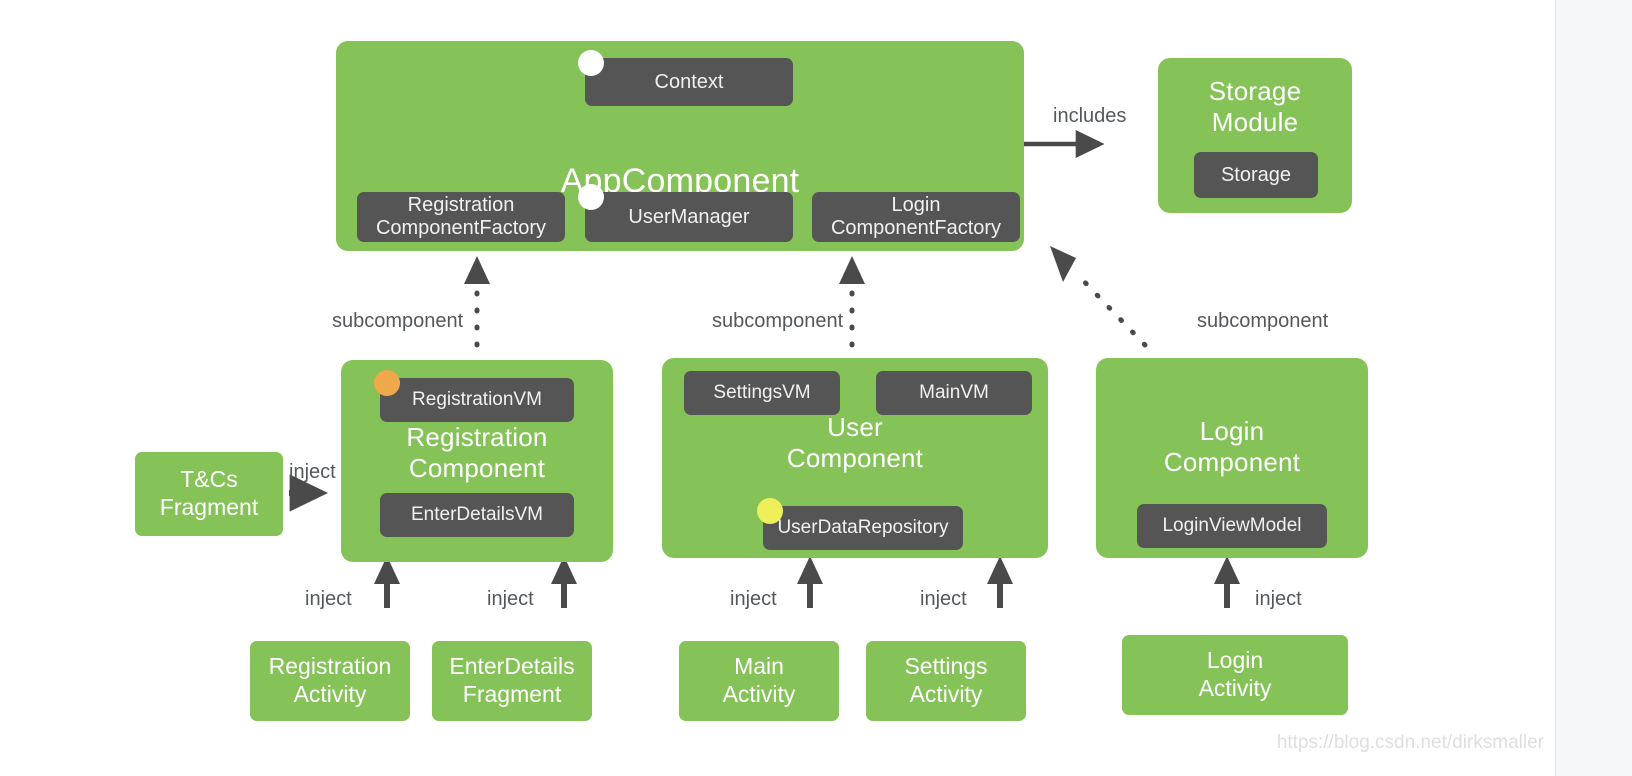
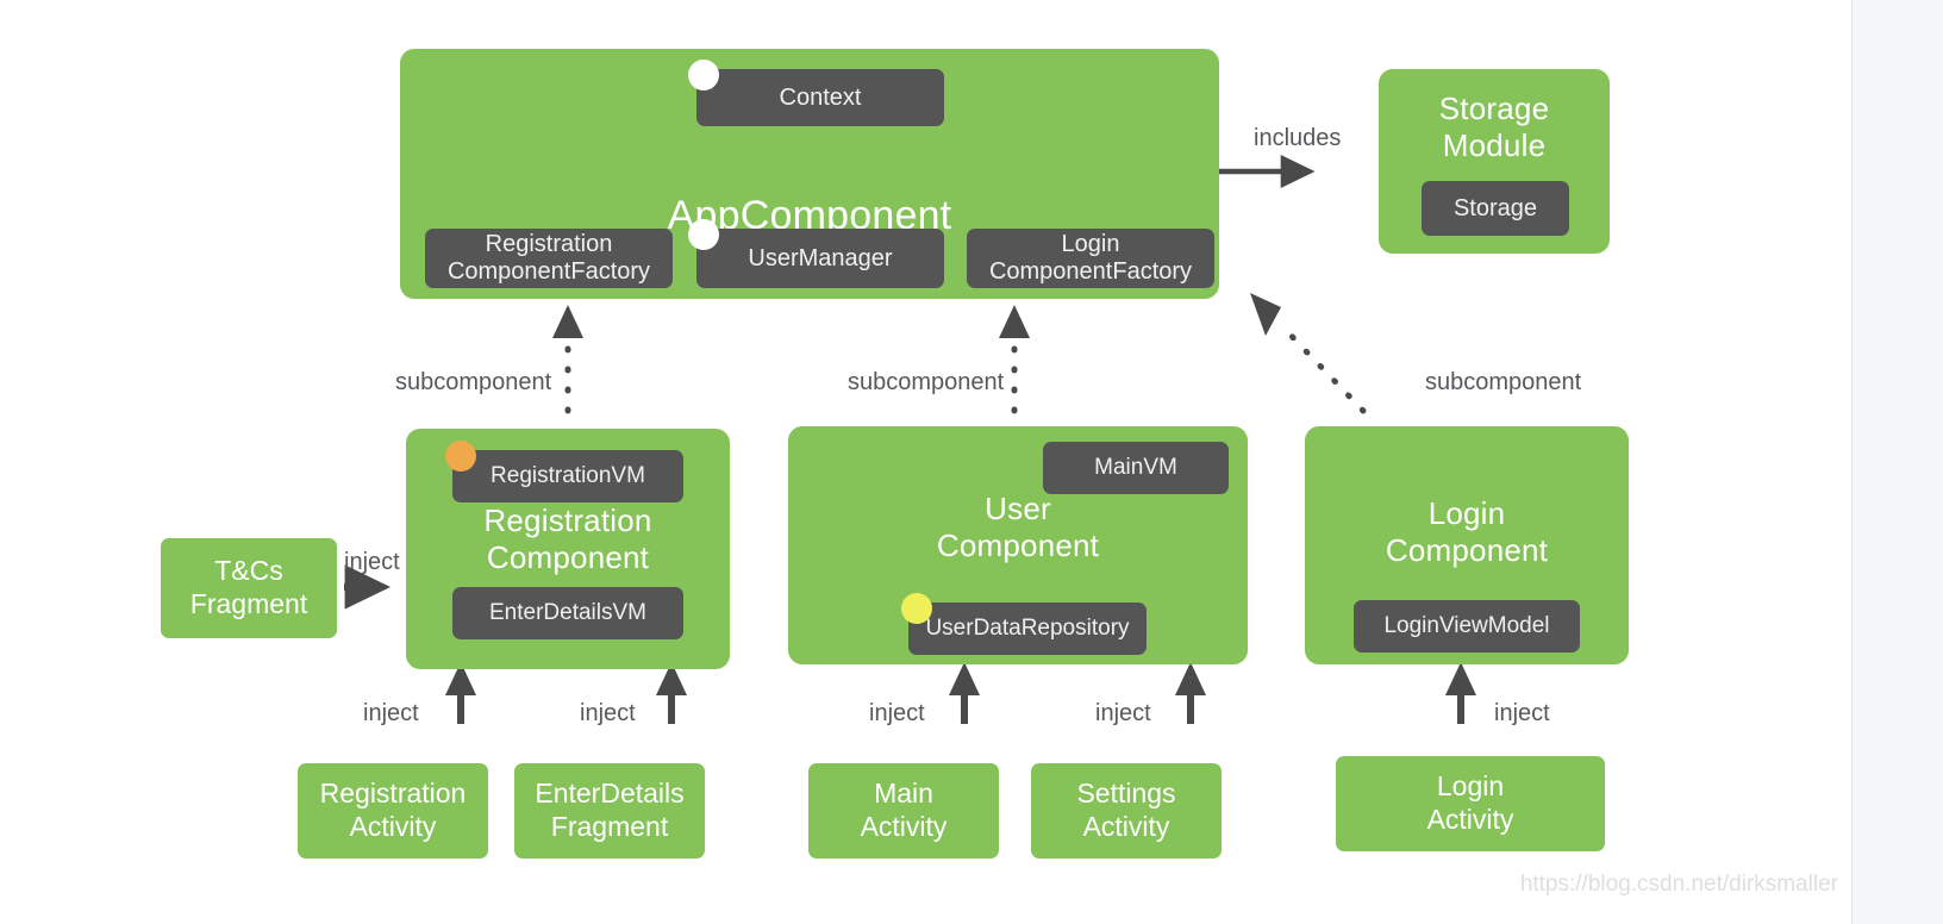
  AppComponent
  Context
  Registration
  ComponentFactory
  UserManager
  Login
  ComponentFactory
  Storage
  Module
  Storage
  Registration
  Component
  RegistrationVM
  EnterDetailsVM
  User
  Component
- SettingsVM
  MainVM
  UserDataRepository
  Login
  Component
  LoginViewModel
  T&Cs
  Fragment
  Registration
  Activity
  EnterDetails
  Fragment
  Main
  Activity
  Settings
  Activity
  Login
  Activity
  includes
  subcomponent
  subcomponent
  subcomponent
  inject
  inject
  inject
  inject
  inject
  inject
  https://blog.csdn.net/dirksmaller
